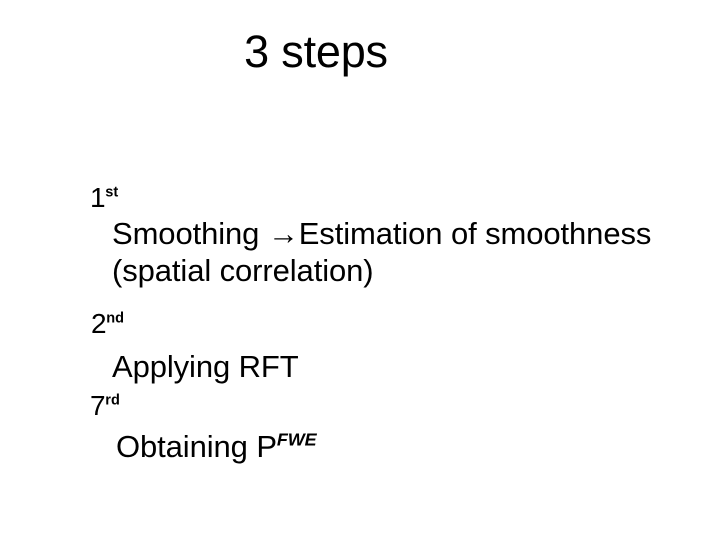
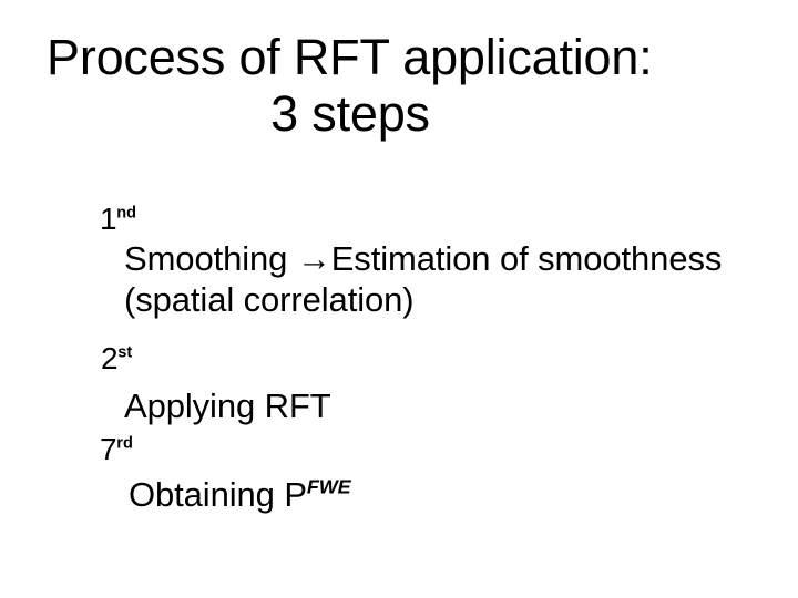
+ Process of RFT application:
  3 steps
- 1st
+ 1nd
  Smoothing →Estimation of smoothness
  (spatial correlation)
- 2nd
+ 2st
  Applying RFT
  7rd
  Obtaining PFWE
